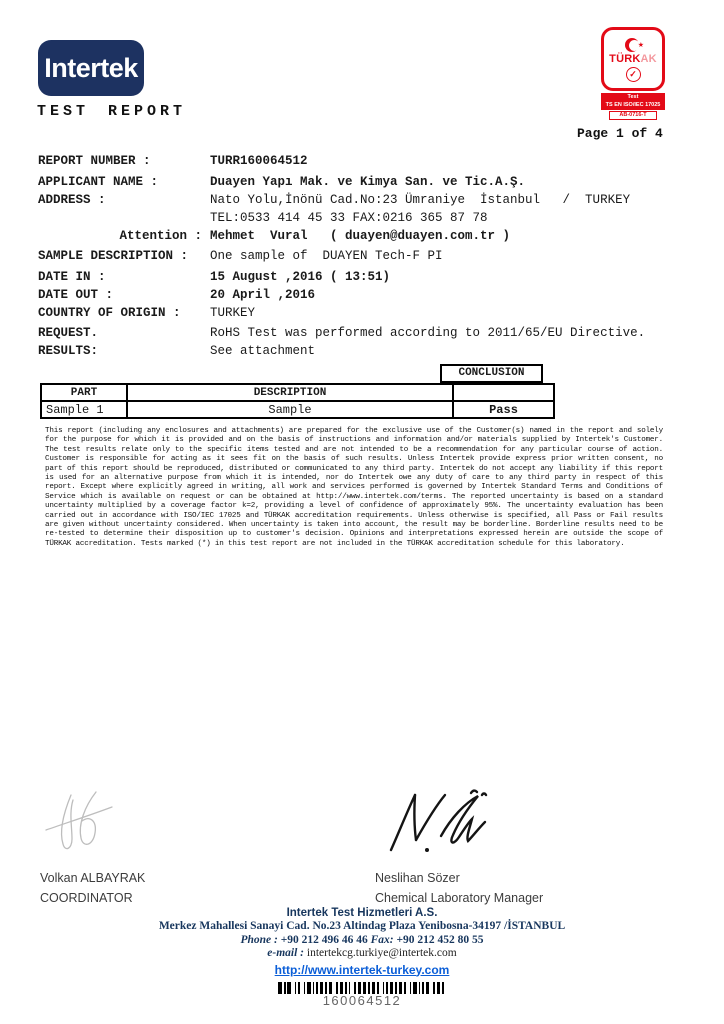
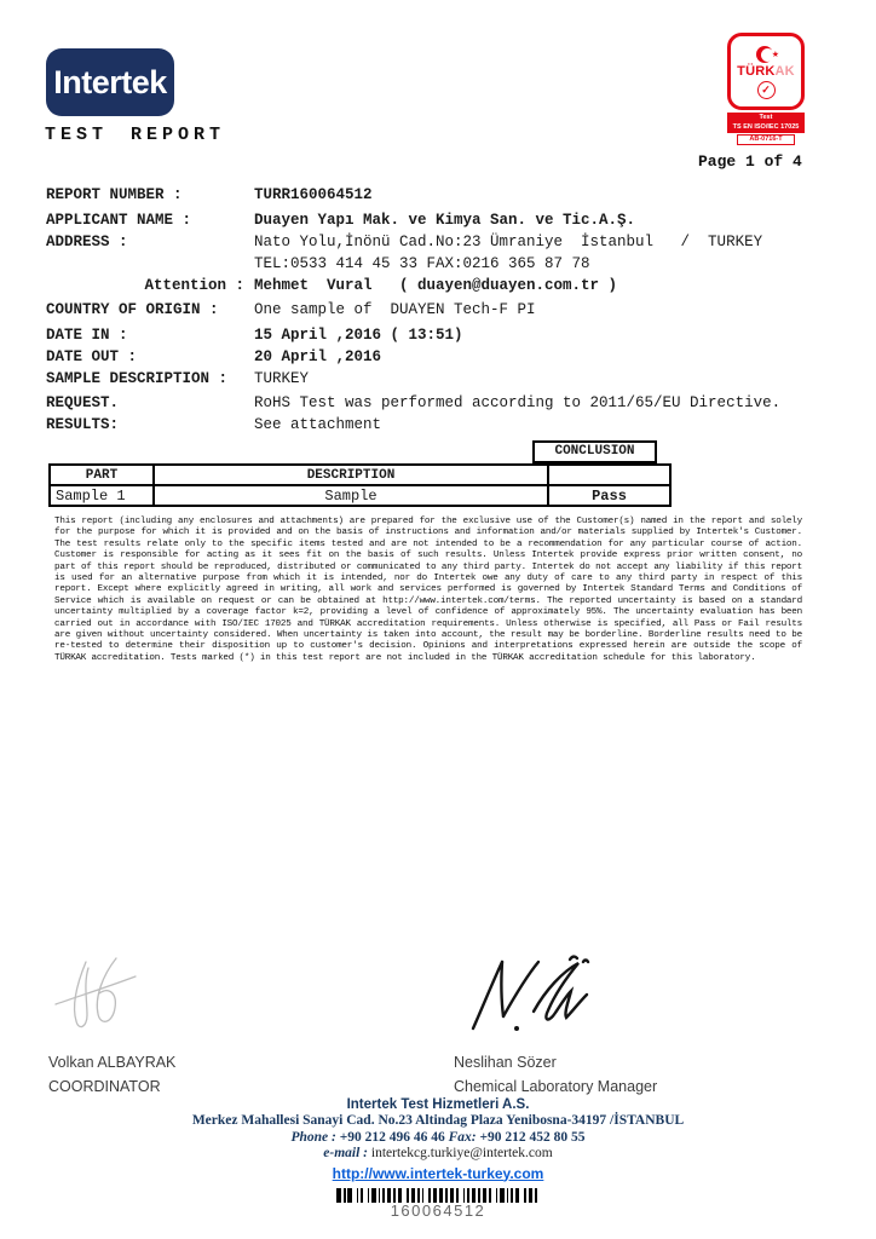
  Intertek
  TEST REPORT
  TÜRKAK
  ✓
  Page 1 of 4
  REPORT NUMBER :
  TURR160064512
  APPLICANT NAME :
  Duayen Yapı Mak. ve Kimya San. ve Tic.A.Ş.
  ADDRESS :
  Nato Yolu,İnönü Cad.No:23 Ümraniye İstanbul / TURKEY
  TEL:0533 414 45 33 FAX:0216 365 87 78
  Attention :
  Mehmet Vural ( duayen@duayen.com.tr )
- SAMPLE DESCRIPTION :
+ COUNTRY OF ORIGIN :
  One sample of DUAYEN Tech-F PI
  DATE IN :
- 15 August ,2016 ( 13:51)
+ 15 April ,2016 ( 13:51)
  DATE OUT :
  20 April ,2016
- COUNTRY OF ORIGIN :
+ SAMPLE DESCRIPTION :
  TURKEY
  REQUEST.
  RoHS Test was performed according to 2011/65/EU Directive.
  RESULTS:
  See attachment
  CONCLUSION
  PART	DESCRIPTION
  Sample 1	Sample	Pass
  This report (including any enclosures and attachments) are prepared for the exclusive use of the Customer(s) named in the report and solely for the purpose for which it is provided and on the basis of instructions and information and/or materials supplied by Intertek's Customer. The test results relate only to the specific items tested and are not intended to be a recommendation for any particular course of action. Customer is responsible for acting as it sees fit on the basis of such results. Unless Intertek provide express prior written consent, no part of this report should be reproduced, distributed or communicated to any third party. Intertek do not accept any liability if this report is used for an alternative purpose from which it is intended, nor do Intertek owe any duty of care to any third party in respect of this report. Except where explicitly agreed in writing, all work and services performed is governed by Intertek Standard Terms and Conditions of Service which is available on request or can be obtained at http://www.intertek.com/terms. The reported uncertainty is based on a standard uncertainty multiplied by a coverage factor k=2, providing a level of confidence of approximately 95%. The uncertainty evaluation has been carried out in accordance with ISO/IEC 17025 and TÜRKAK accreditation requirements. Unless otherwise is specified, all Pass or Fail results are given without uncertainty considered. When uncertainty is taken into account, the result may be borderline. Borderline results need to be re-tested to determine their disposition up to customer's decision. Opinions and interpretations expressed herein are outside the scope of TÜRKAK accreditation. Tests marked (*) in this test report are not included in the TÜRKAK accreditation schedule for this laboratory.
  Volkan ALBAYRAK
  COORDINATOR
  Neslihan Sözer
  Chemical Laboratory Manager
  Intertek Test Hizmetleri A.S.
  Merkez Mahallesi Sanayi Cad. No.23 Altindag Plaza Yenibosna-34197 /İSTANBUL
  Phone : +90 212 496 46 46 Fax: +90 212 452 80 55
  e-mail : intertekcg.turkiye@intertek.com
  http://www.intertek-turkey.com
  160064512
